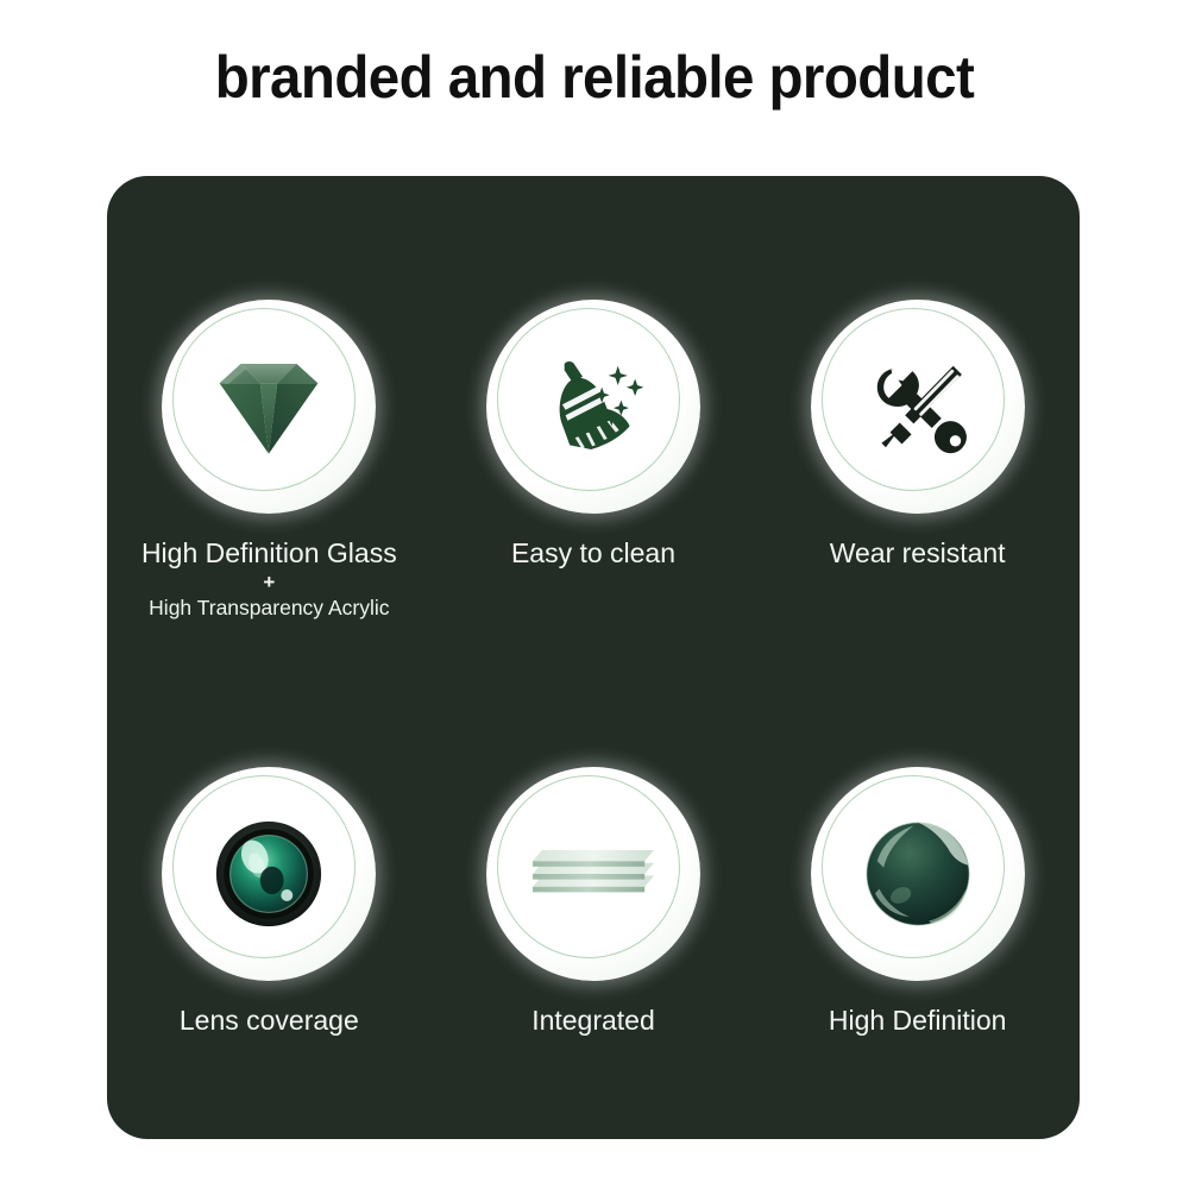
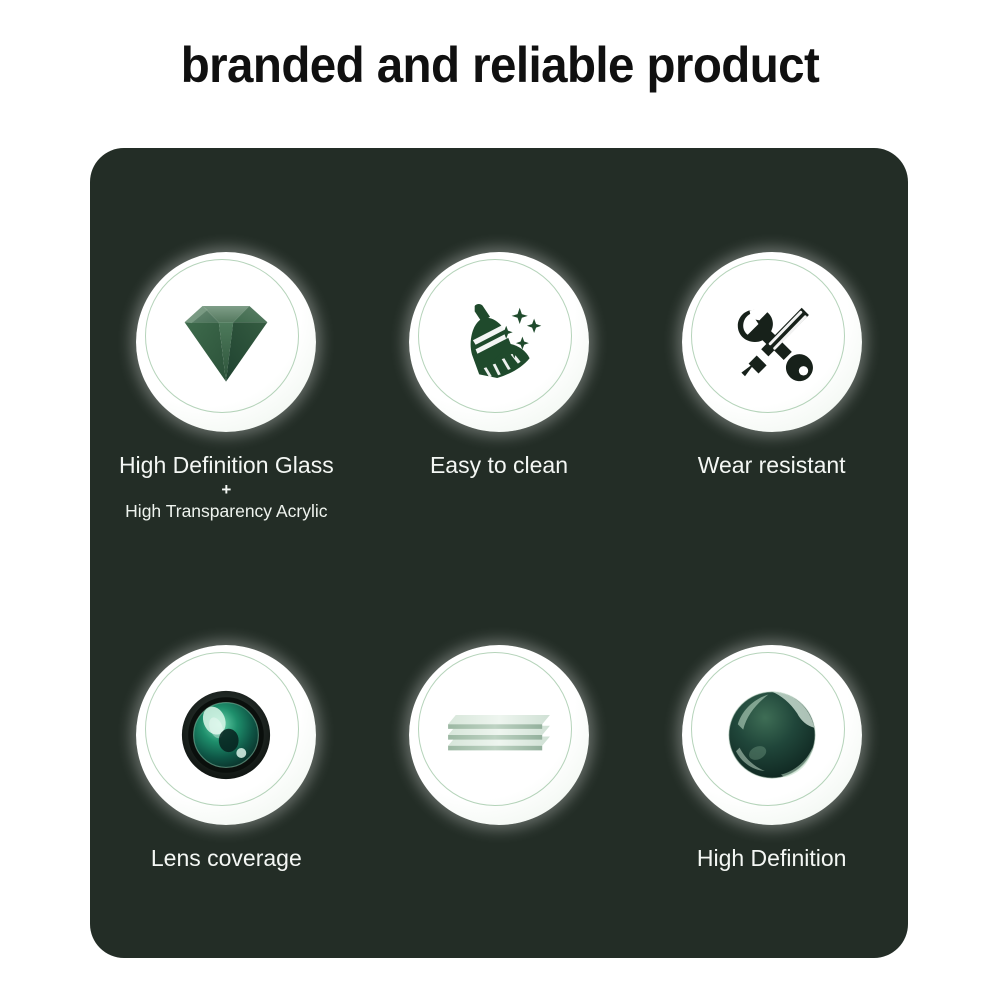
  branded and reliable product
  High Definition Glass
  +
  High Transparency Acrylic
  Easy to clean
  Wear resistant
  Lens coverage
- Integrated
  High Definition
